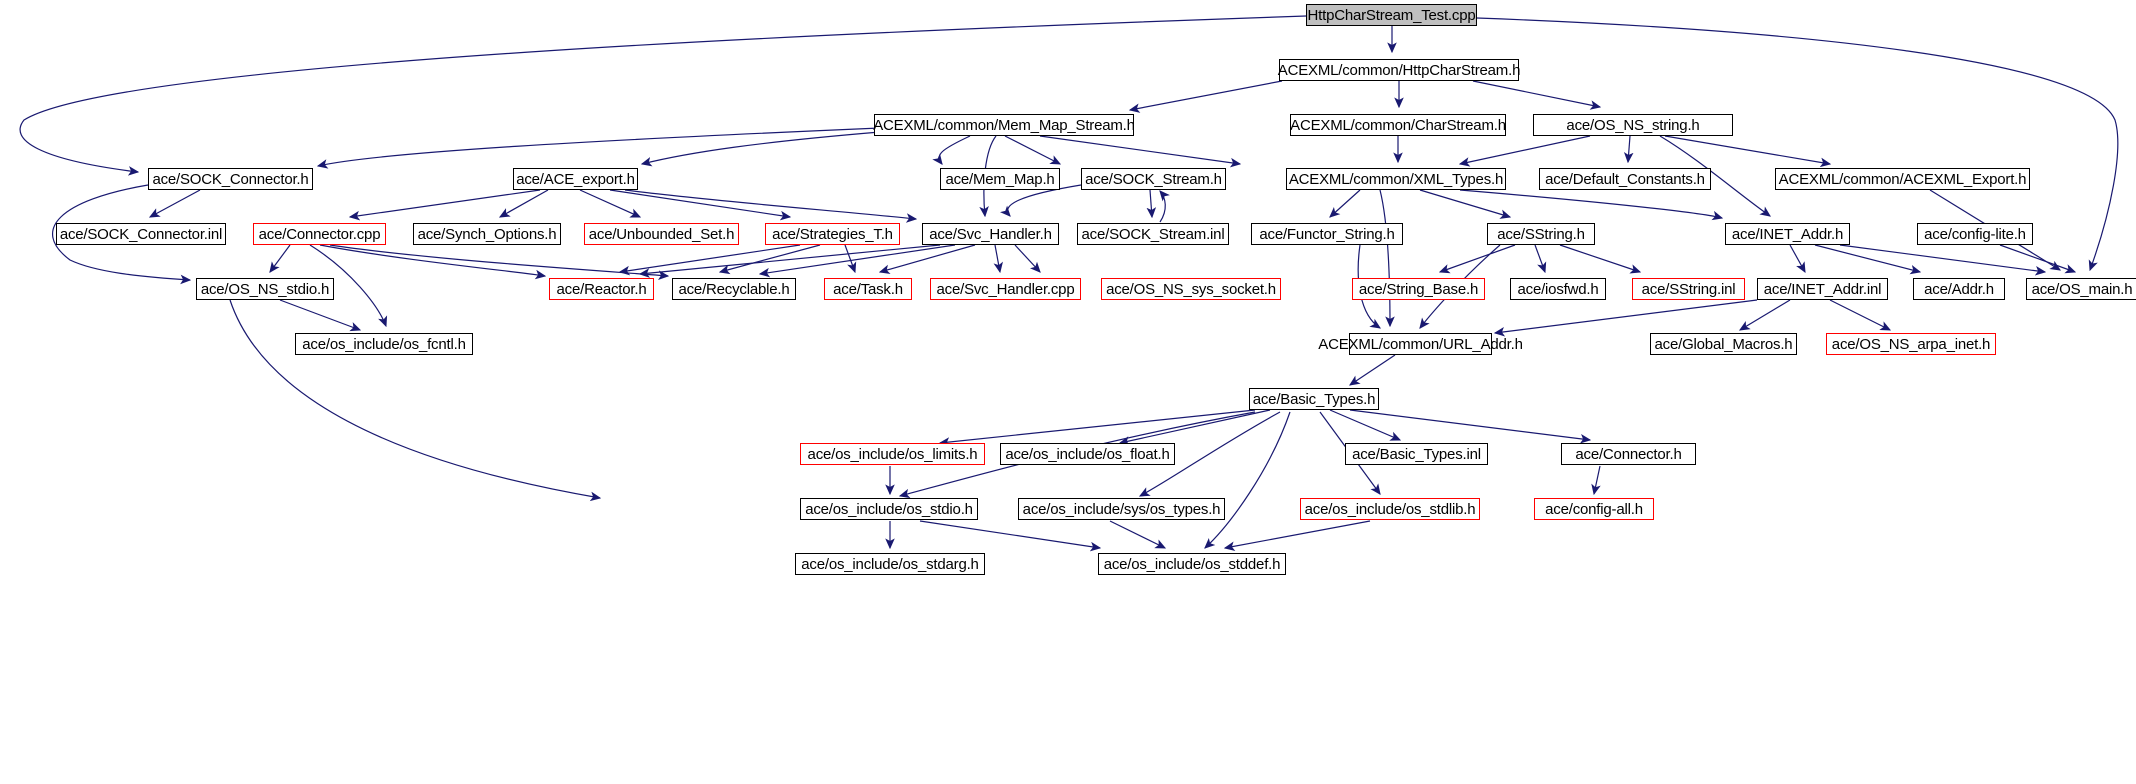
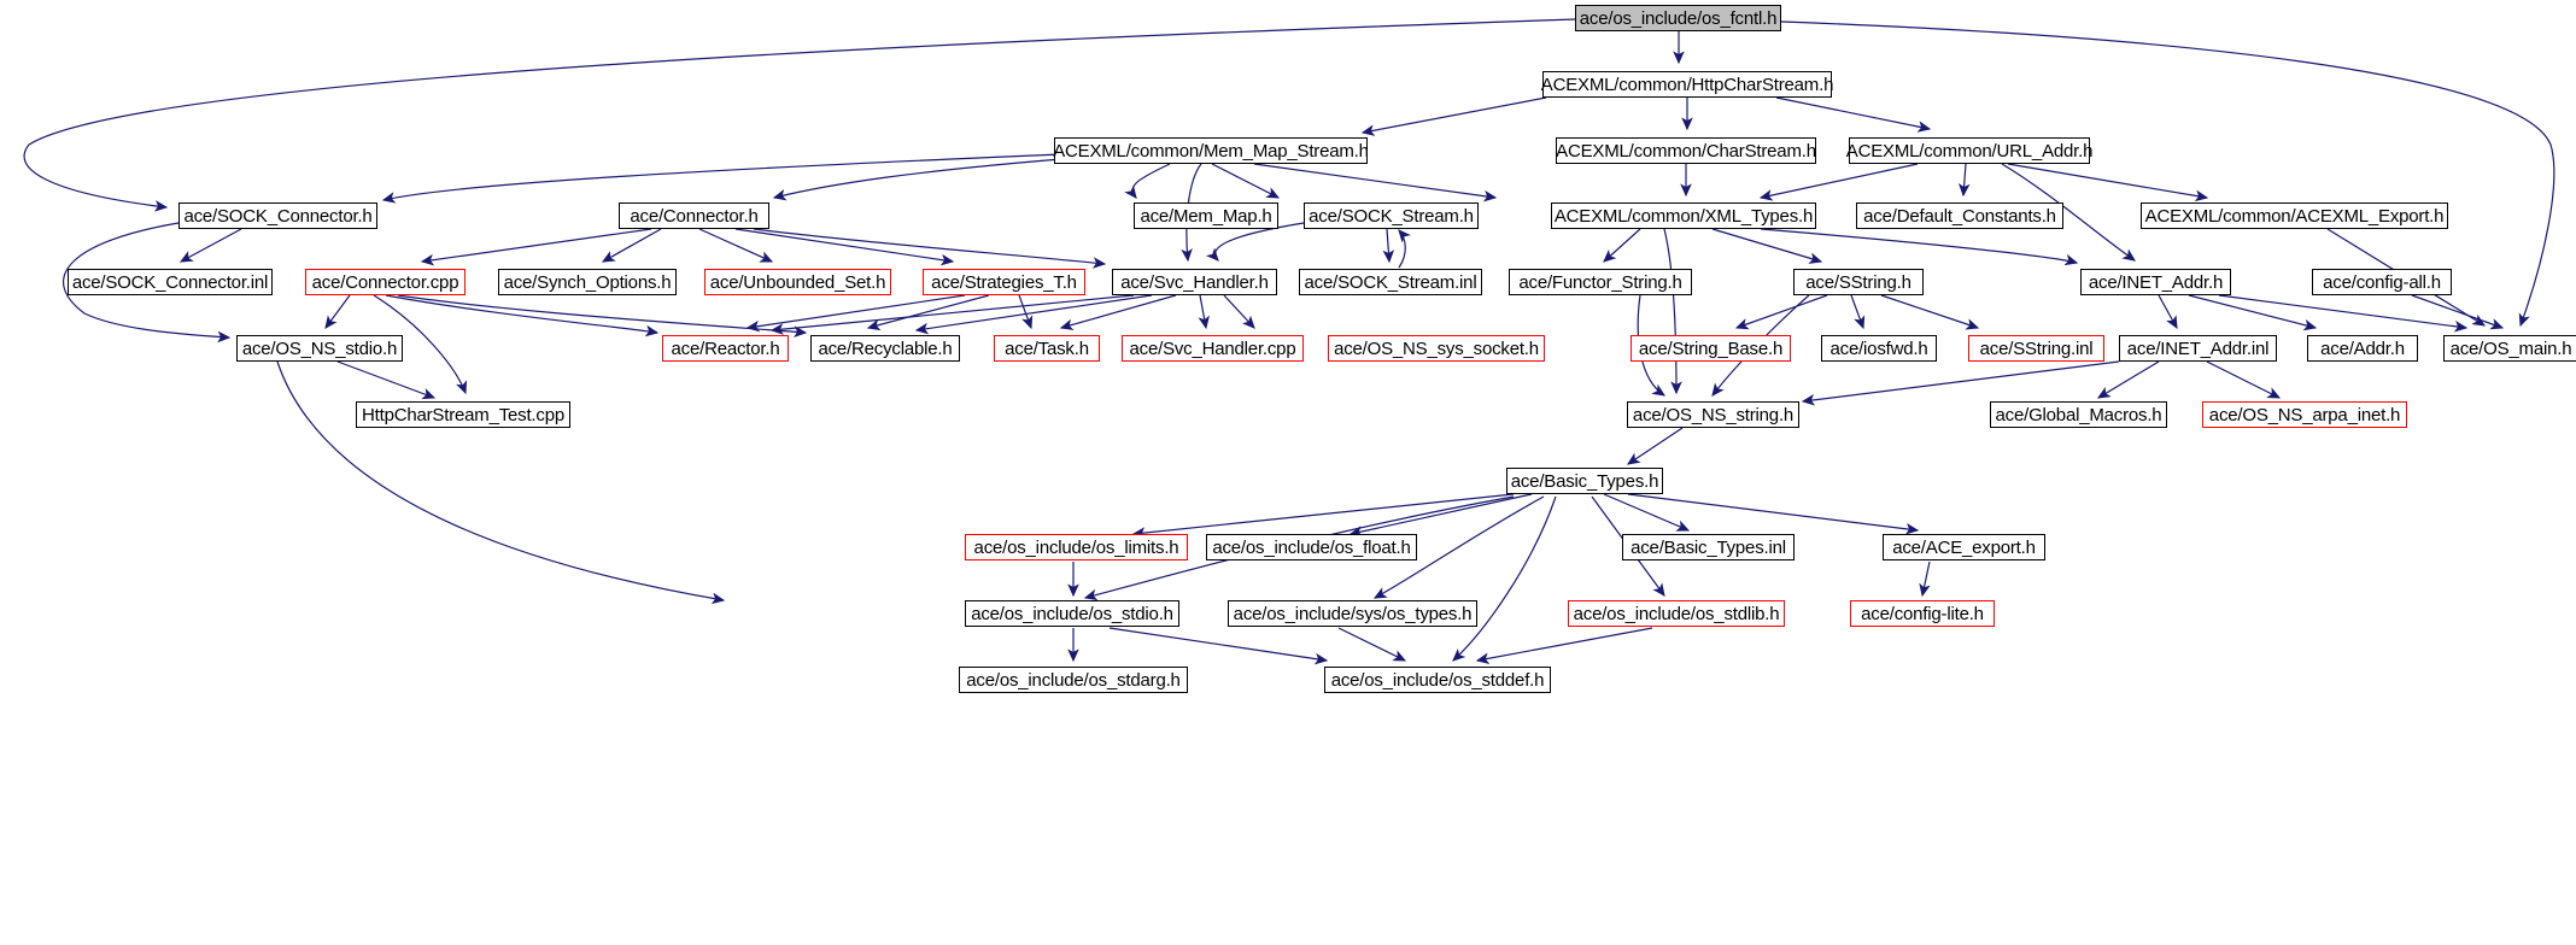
- HttpCharStream_Test.cpp
+ ace/os_include/os_fcntl.h
  ACEXML/common/HttpCharStream.h
  ACEXML/common/Mem_Map_Stream.h
  ACEXML/common/CharStream.h
- ace/OS_NS_string.h
+ ACEXML/common/URL_Addr.h
  ace/SOCK_Connector.h
- ace/ACE_export.h
+ ace/Connector.h
  ace/Mem_Map.h
  ace/SOCK_Stream.h
  ACEXML/common/XML_Types.h
  ace/Default_Constants.h
  ACEXML/common/ACEXML_Export.h
  ace/SOCK_Connector.inl
  ace/Connector.cpp
  ace/Synch_Options.h
  ace/Unbounded_Set.h
  ace/Strategies_T.h
  ace/Svc_Handler.h
  ace/SOCK_Stream.inl
  ace/Functor_String.h
  ace/SString.h
  ace/INET_Addr.h
- ace/config-lite.h
+ ace/config-all.h
  ace/OS_NS_stdio.h
  ace/Reactor.h
  ace/Recyclable.h
  ace/Task.h
  ace/Svc_Handler.cpp
  ace/OS_NS_sys_socket.h
  ace/String_Base.h
  ace/iosfwd.h
  ace/SString.inl
  ace/INET_Addr.inl
  ace/Addr.h
  ace/OS_main.h
- ace/os_include/os_fcntl.h
+ HttpCharStream_Test.cpp
- ACEXML/common/URL_Addr.h
+ ace/OS_NS_string.h
  ace/Global_Macros.h
  ace/OS_NS_arpa_inet.h
  ace/Basic_Types.h
  ace/os_include/os_limits.h
  ace/os_include/os_float.h
  ace/Basic_Types.inl
- ace/Connector.h
+ ace/ACE_export.h
  ace/os_include/os_stdio.h
  ace/os_include/sys/os_types.h
  ace/os_include/os_stdlib.h
- ace/config-all.h
+ ace/config-lite.h
  ace/os_include/os_stdarg.h
  ace/os_include/os_stddef.h
